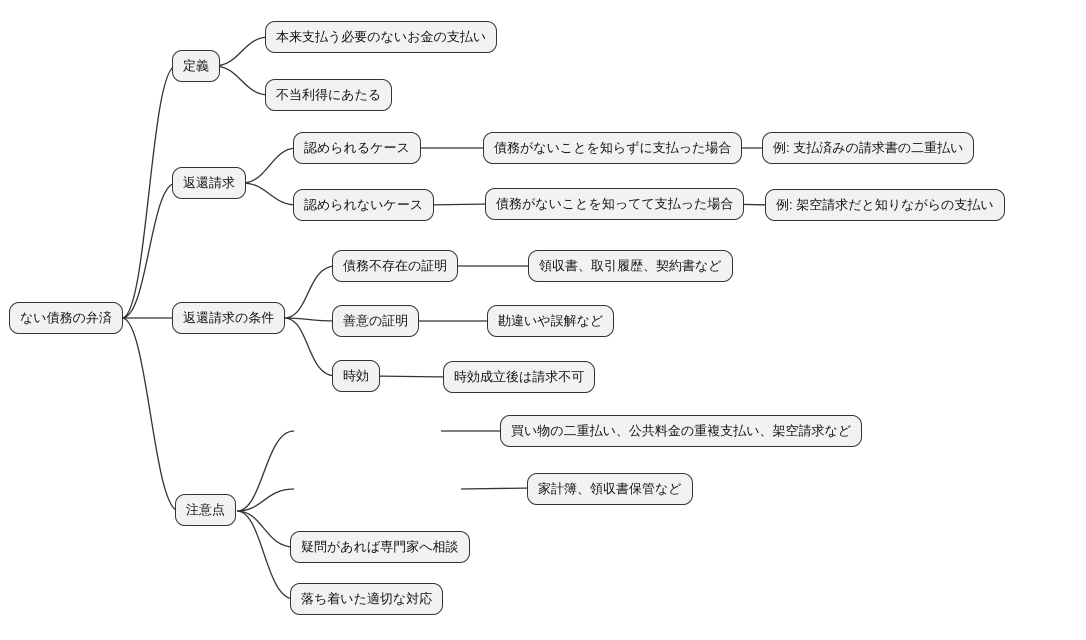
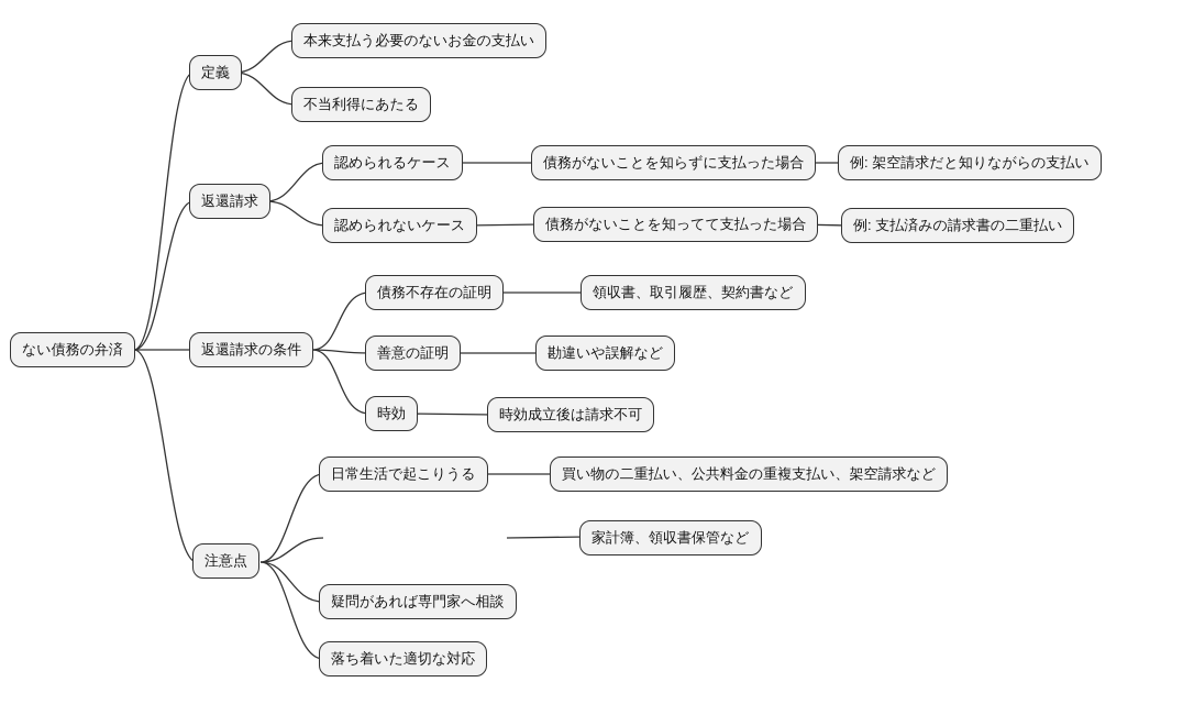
  ない債務の弁済
  定義
  返還請求
  返還請求の条件
  注意点
  本来支払う必要のないお金の支払い
  不当利得にあたる
  認められるケース
  認められないケース
  債務がないことを知らずに支払った場合
- 例: 支払済みの請求書の二重払い
+ 例: 架空請求だと知りながらの支払い
  債務がないことを知ってて支払った場合
- 例: 架空請求だと知りながらの支払い
+ 例: 支払済みの請求書の二重払い
  債務不存在の証明
  領収書、取引履歴、契約書など
  善意の証明
  勘違いや誤解など
  時効
  時効成立後は請求不可
+ 日常生活で起こりうる
  買い物の二重払い、公共料金の重複支払い、架空請求など
  家計簿、領収書保管など
  疑問があれば専門家へ相談
  落ち着いた適切な対応
